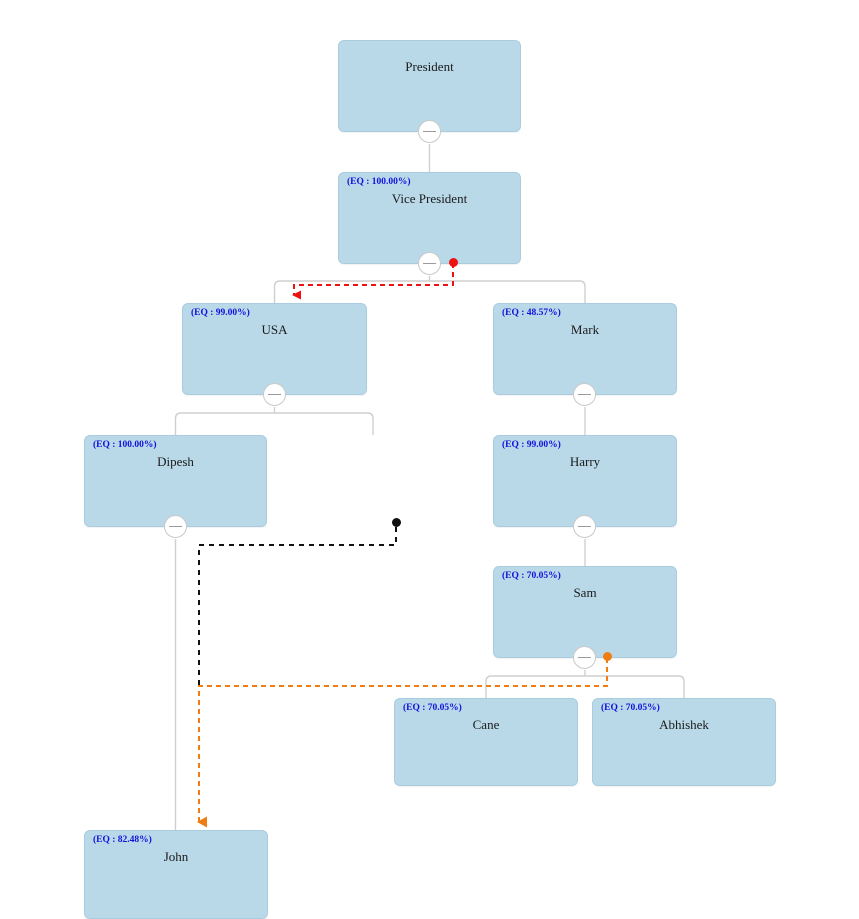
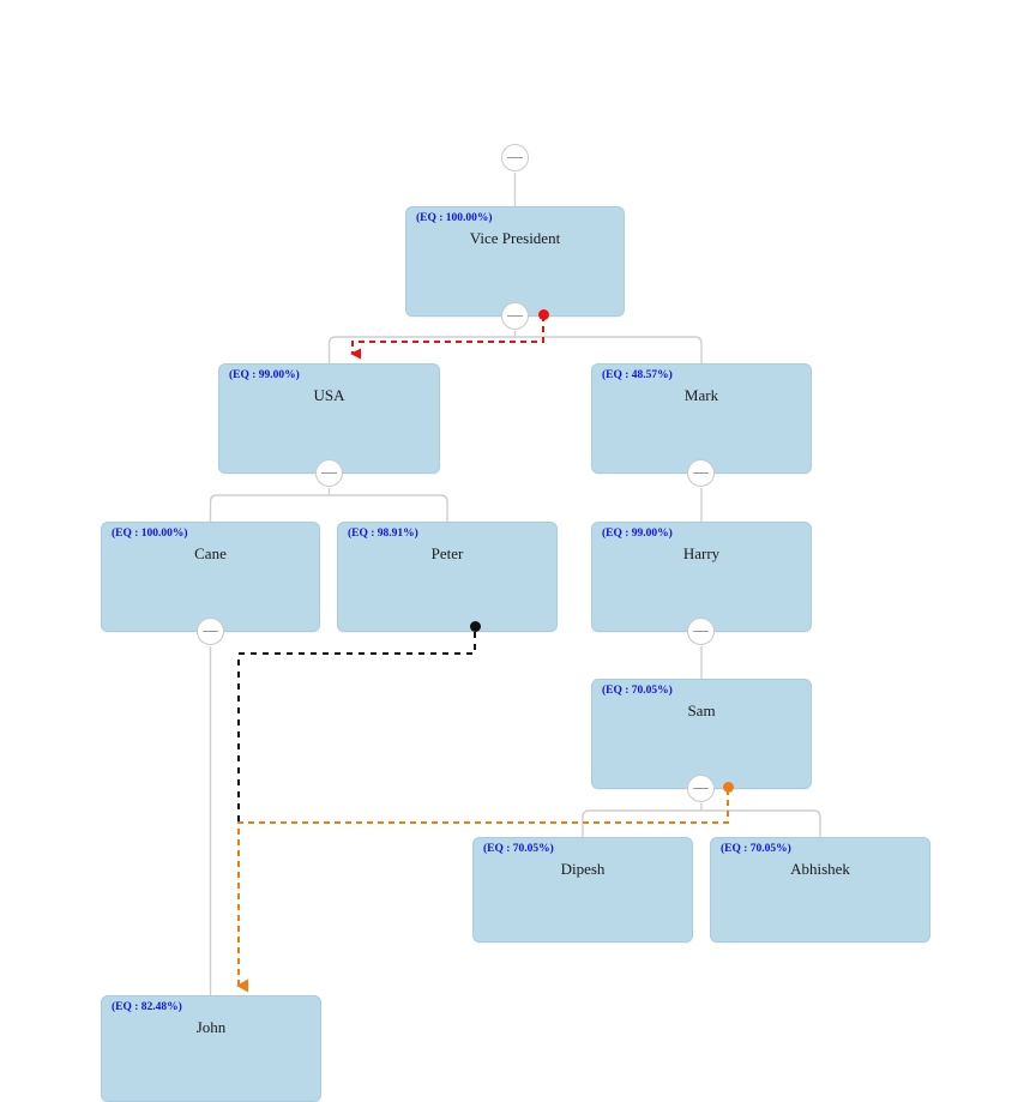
- President
  (EQ : 100.00%)
  Vice President
  (EQ : 99.00%)
  USA
  (EQ : 48.57%)
  Mark
  (EQ : 100.00%)
- Dipesh
+ Cane
+ (EQ : 98.91%)
+ Peter
  (EQ : 99.00%)
  Harry
  (EQ : 70.05%)
  Sam
  (EQ : 70.05%)
- Cane
+ Dipesh
  (EQ : 70.05%)
  Abhishek
  (EQ : 82.48%)
  John
